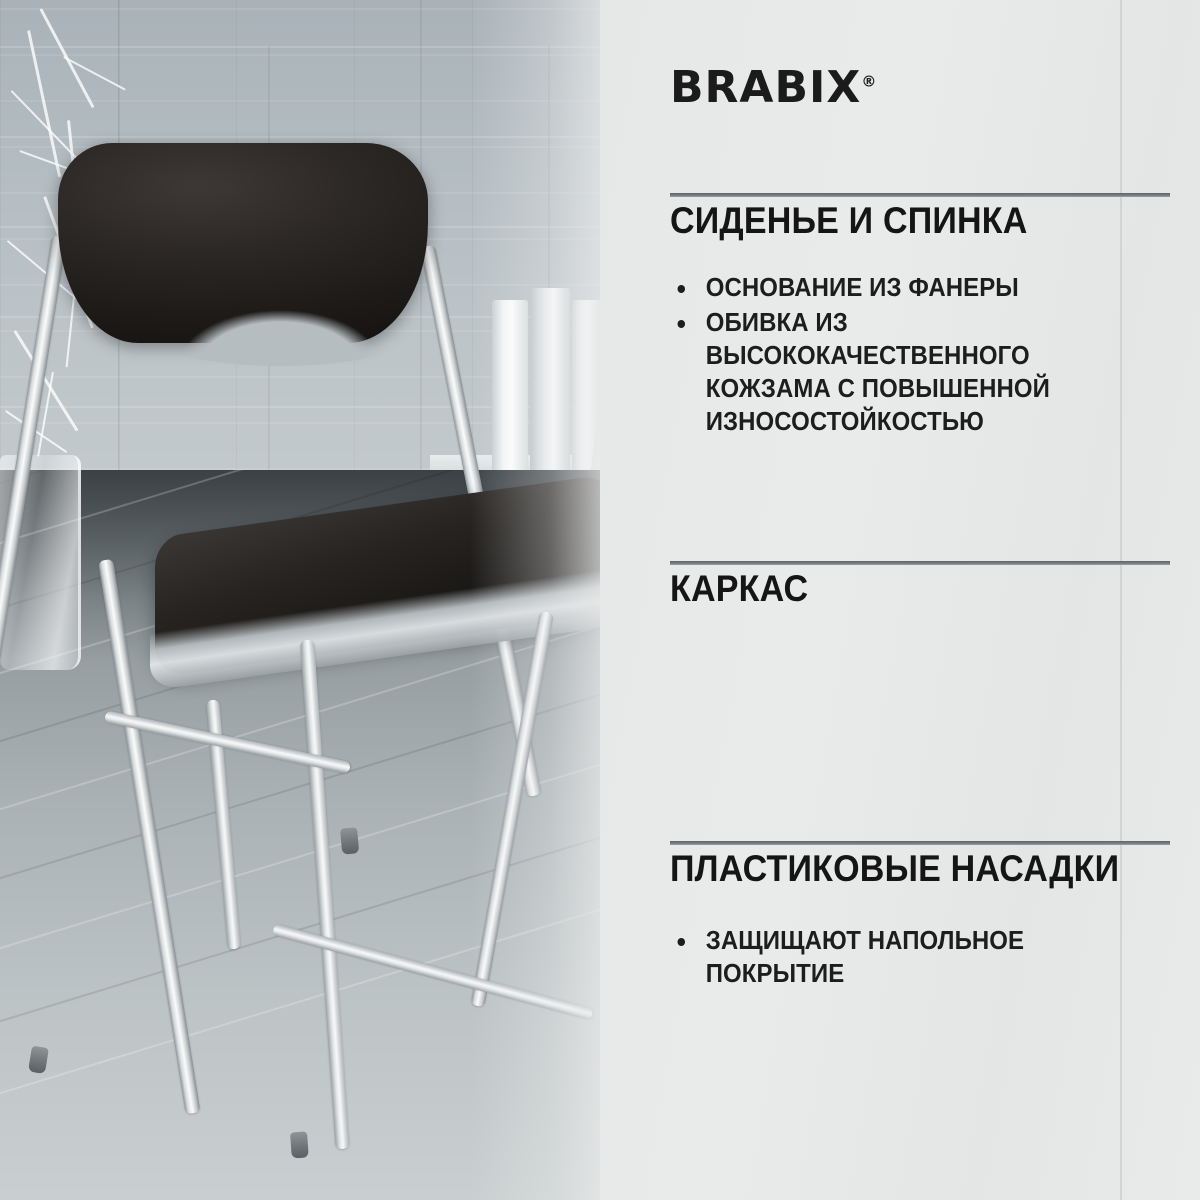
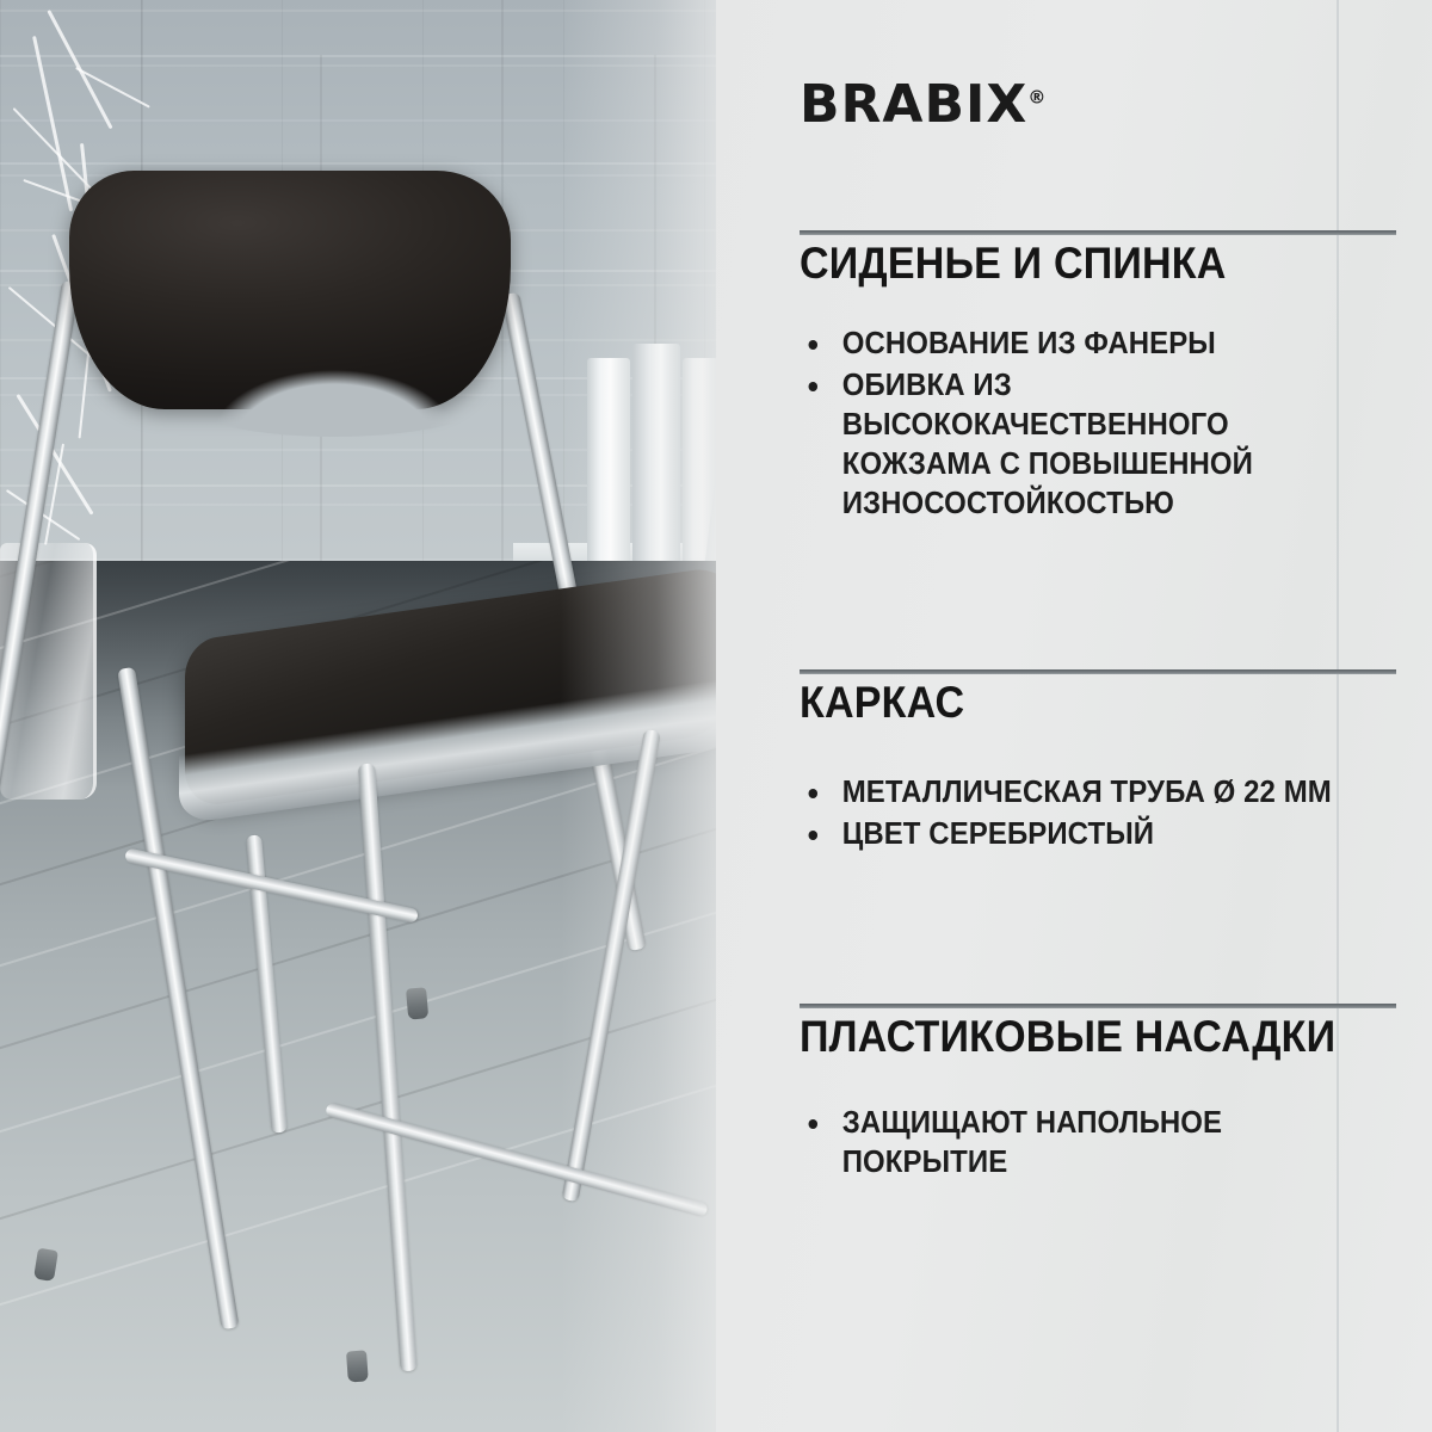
  BRABIX®
  СИДЕНЬЕ И СПИНКА
  ОСНОВАНИЕ ИЗ ФАНЕРЫ
  ОБИВКА ИЗ ВЫСОКОКАЧЕСТВЕННОГО КОЖЗАМА С ПОВЫШЕННОЙ ИЗНОСОСТОЙКОСТЬЮ
  КАРКАС
+ МЕТАЛЛИЧЕСКАЯ ТРУБА Ø 22 ММ
+ ЦВЕТ СЕРЕБРИСТЫЙ
  ПЛАСТИКОВЫЕ НАСАДКИ
  ЗАЩИЩАЮТ НАПОЛЬНОЕ ПОКРЫТИЕ
